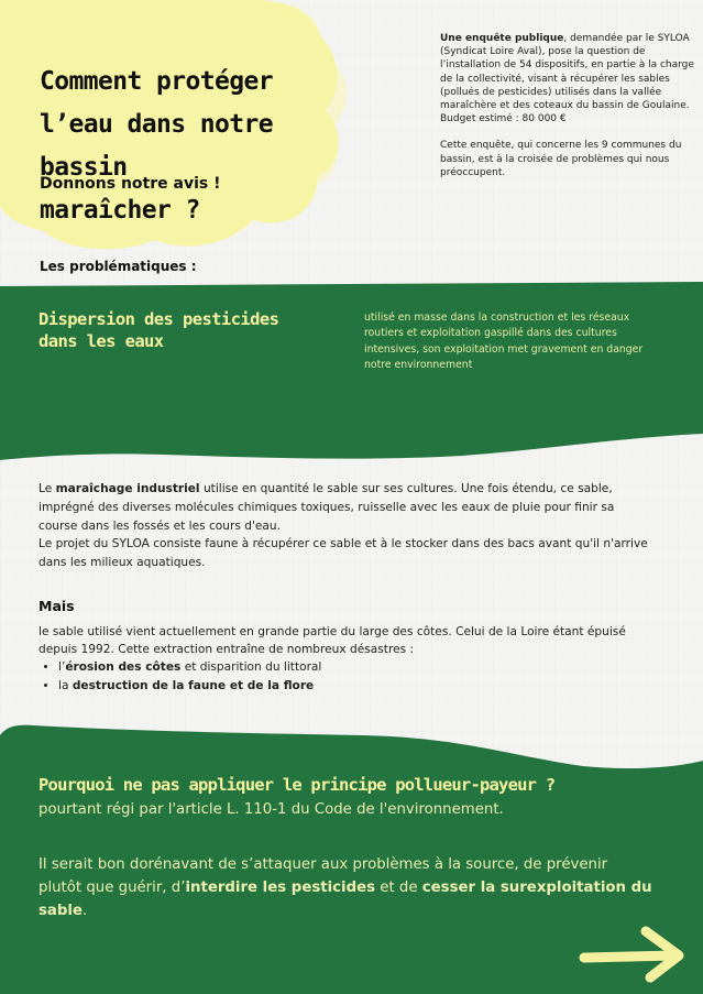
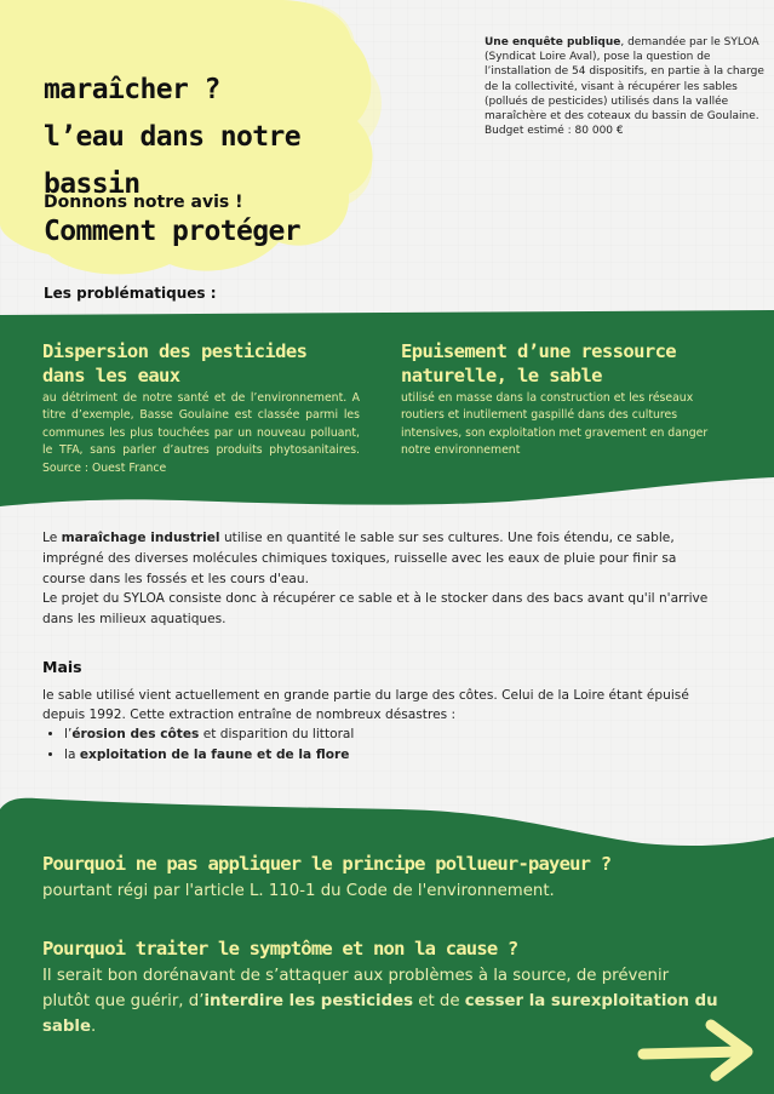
- Comment protéger
+ maraîcher ?
  l’eau dans notre bassin
- maraîcher ?
+ Comment protéger
  Donnons notre avis !
  Une enquête publique, demandée par le SYLOA (Syndicat Loire Aval), pose la question de l’installation de 54 dispositifs, en partie à la charge de la collectivité, visant à récupérer les sables (pollués de pesticides) utilisés dans la vallée maraîchère et des coteaux du bassin de Goulaine.
  Budget estimé : 80 000 €
- Cette enquête, qui concerne les 9 communes du bassin, est à la croisée de problèmes qui nous préoccupent.
  Les problématiques :
  Dispersion des pesticides
  dans les eaux
+ au détriment de notre santé et de l’environnement. A titre d’exemple, Basse Goulaine est classée parmi les communes les plus touchées par un nouveau polluant, le TFA, sans parler d’autres produits phytosanitaires. Source : Ouest France
+ Epuisement d’une ressource
+ naturelle, le sable
- utilisé en masse dans la construction et les réseaux routiers et exploitation gaspillé dans des cultures intensives, son exploitation met gravement en danger notre environnement
+ utilisé en masse dans la construction et les réseaux routiers et inutilement gaspillé dans des cultures intensives, son exploitation met gravement en danger notre environnement
  Le maraîchage industriel utilise en quantité le sable sur ses cultures. Une fois étendu, ce sable, imprégné des diverses molécules chimiques toxiques, ruisselle avec les eaux de pluie pour finir sa course dans les fossés et les cours d'eau.
- Le projet du SYLOA consiste faune à récupérer ce sable et à le stocker dans des bacs avant qu'il n'arrive dans les milieux aquatiques.
+ Le projet du SYLOA consiste donc à récupérer ce sable et à le stocker dans des bacs avant qu'il n'arrive dans les milieux aquatiques.
  Mais
  le sable utilisé vient actuellement en grande partie du large des côtes. Celui de la Loire étant épuisé depuis 1992. Cette extraction entraîne de nombreux désastres :
  l’érosion des côtes et disparition du littoral
- la destruction de la faune et de la flore
+ la exploitation de la faune et de la flore
  Pourquoi ne pas appliquer le principe pollueur-payeur ?
  pourtant régi par l'article L. 110-1 du Code de l'environnement.
+ Pourquoi traiter le symptôme et non la cause ?
  Il serait bon dorénavant de s’attaquer aux problèmes à la source, de prévenir plutôt que guérir, d’interdire les pesticides et de cesser la surexploitation du sable.
